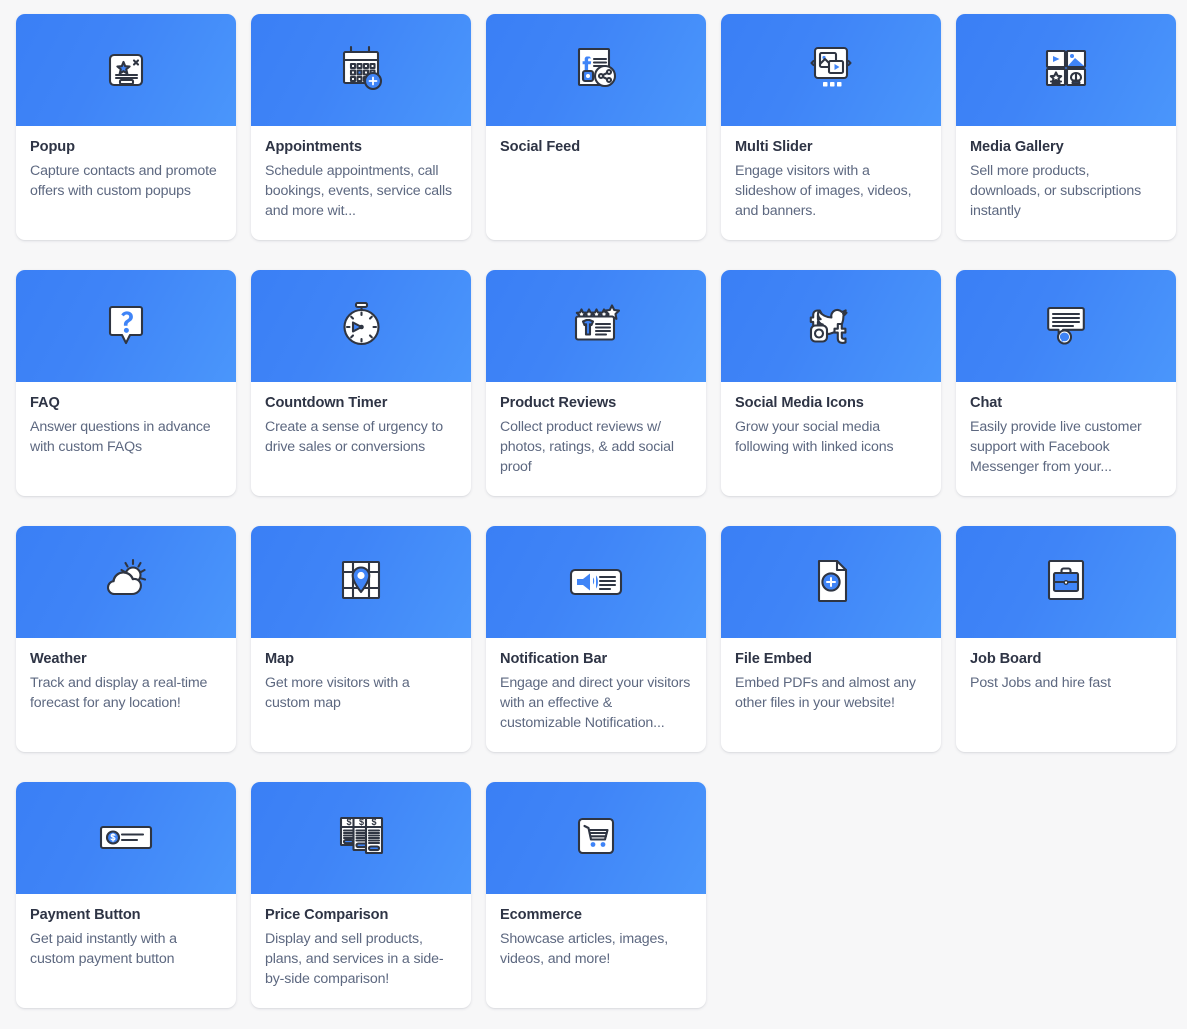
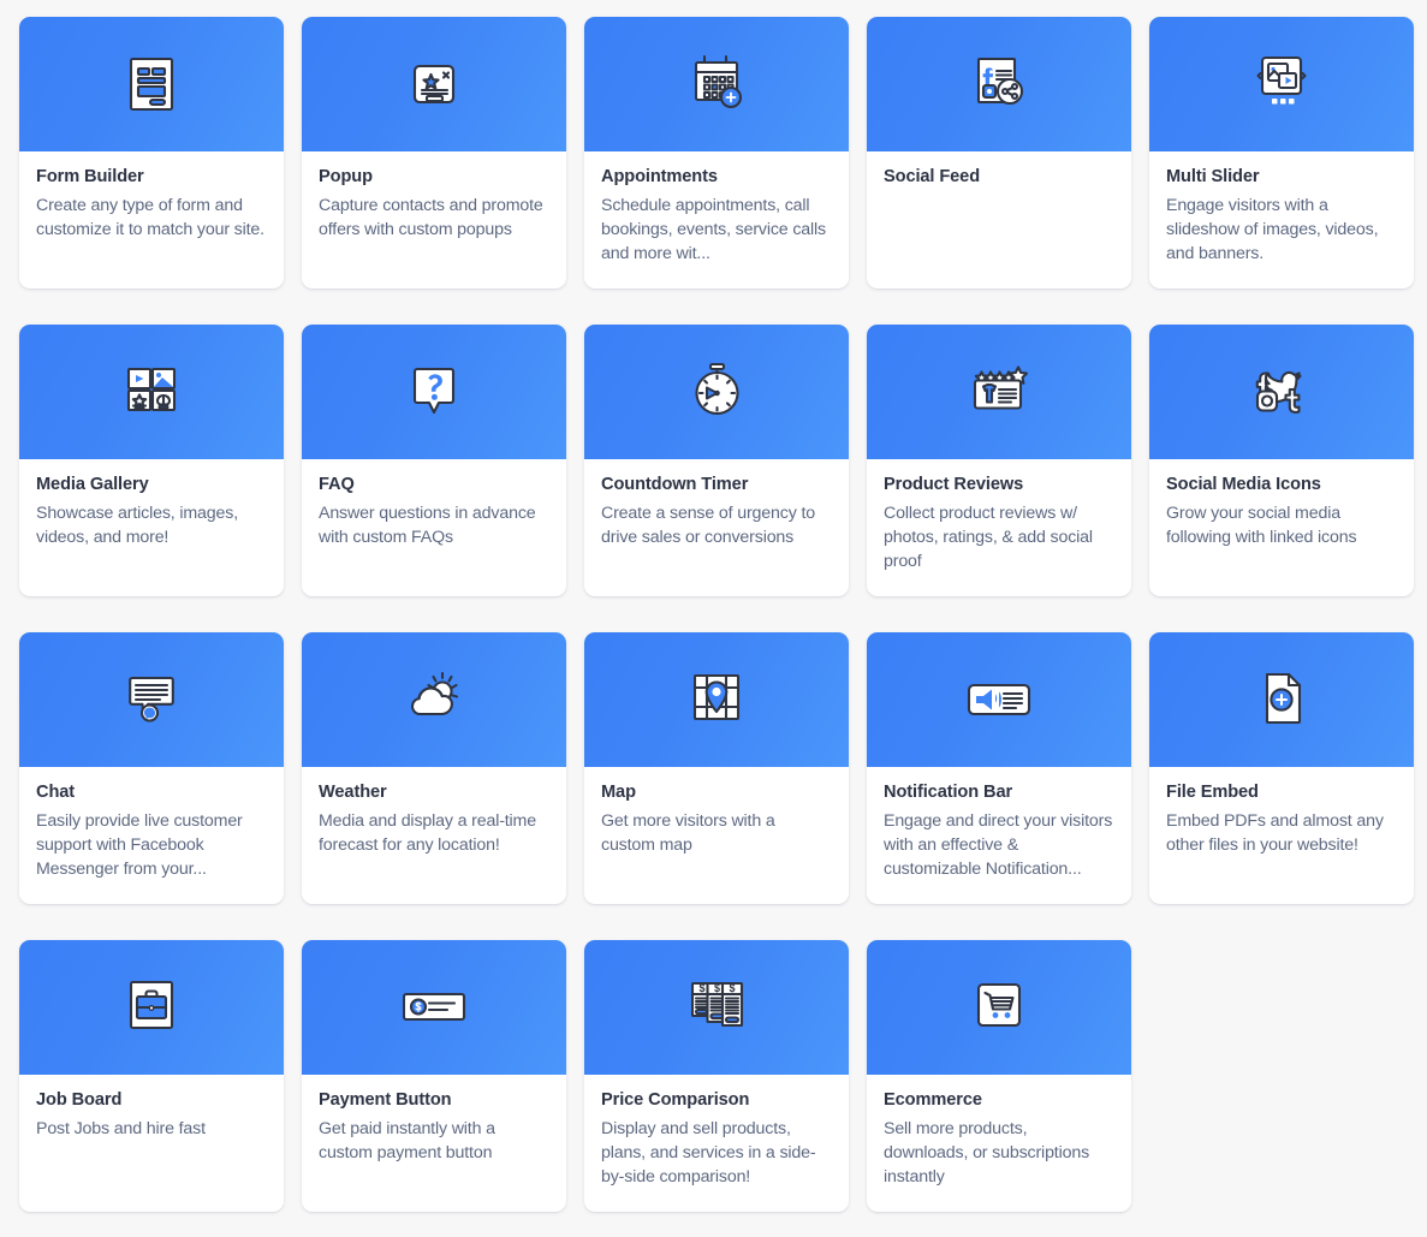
+ Form Builder
+ Create any type of form and customize it to match your site.
  Popup
  Capture contacts and promote offers with custom popups
  Appointments
  Schedule appointments, call bookings, events, service calls and more wit...
  Social Feed
  Multi Slider
  Engage visitors with a slideshow of images, videos, and banners.
  Media Gallery
- Sell more products, downloads, or subscriptions instantly
+ Showcase articles, images, videos, and more!
  FAQ
  Answer questions in advance with custom FAQs
  Countdown Timer
  Create a sense of urgency to drive sales or conversions
  Product Reviews
  Collect product reviews w/ photos, ratings, & add social proof
  Social Media Icons
  Grow your social media following with linked icons
  Chat
  Easily provide live customer support with Facebook Messenger from your...
  Weather
- Track and display a real-time forecast for any location!
+ Media and display a real-time forecast for any location!
  Map
  Get more visitors with a custom map
  Notification Bar
  Engage and direct your visitors with an effective & customizable Notification...
  File Embed
  Embed PDFs and almost any other files in your website!
  Job Board
  Post Jobs and hire fast
  Payment Button
  Get paid instantly with a custom payment button
  $
  $
  $
  Price Comparison
  Display and sell products, plans, and services in a side-by-side comparison!
  Ecommerce
- Showcase articles, images, videos, and more!
+ Sell more products, downloads, or subscriptions instantly
